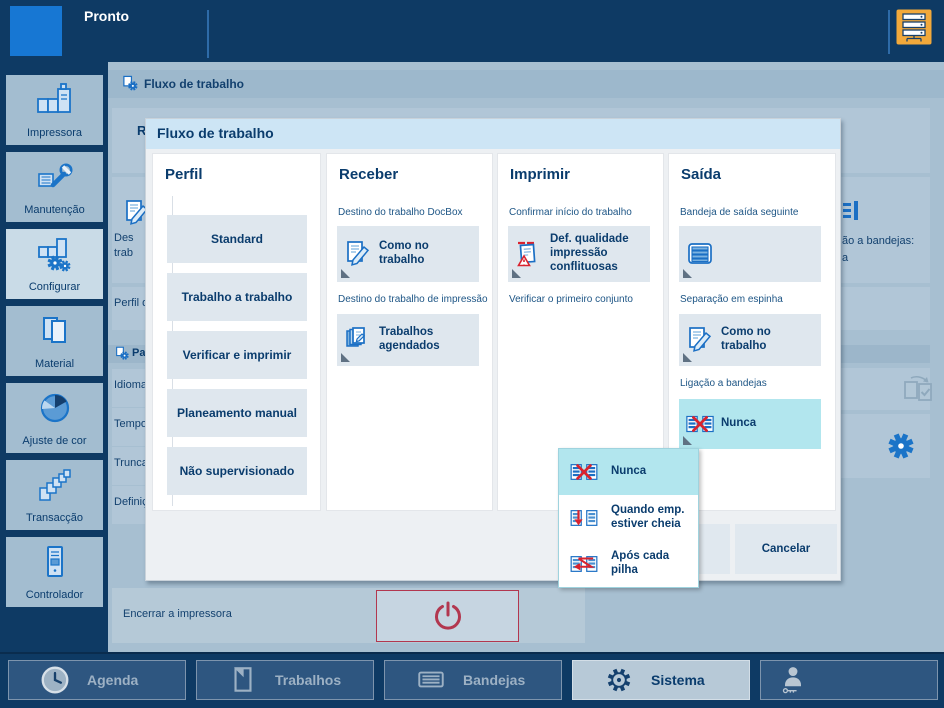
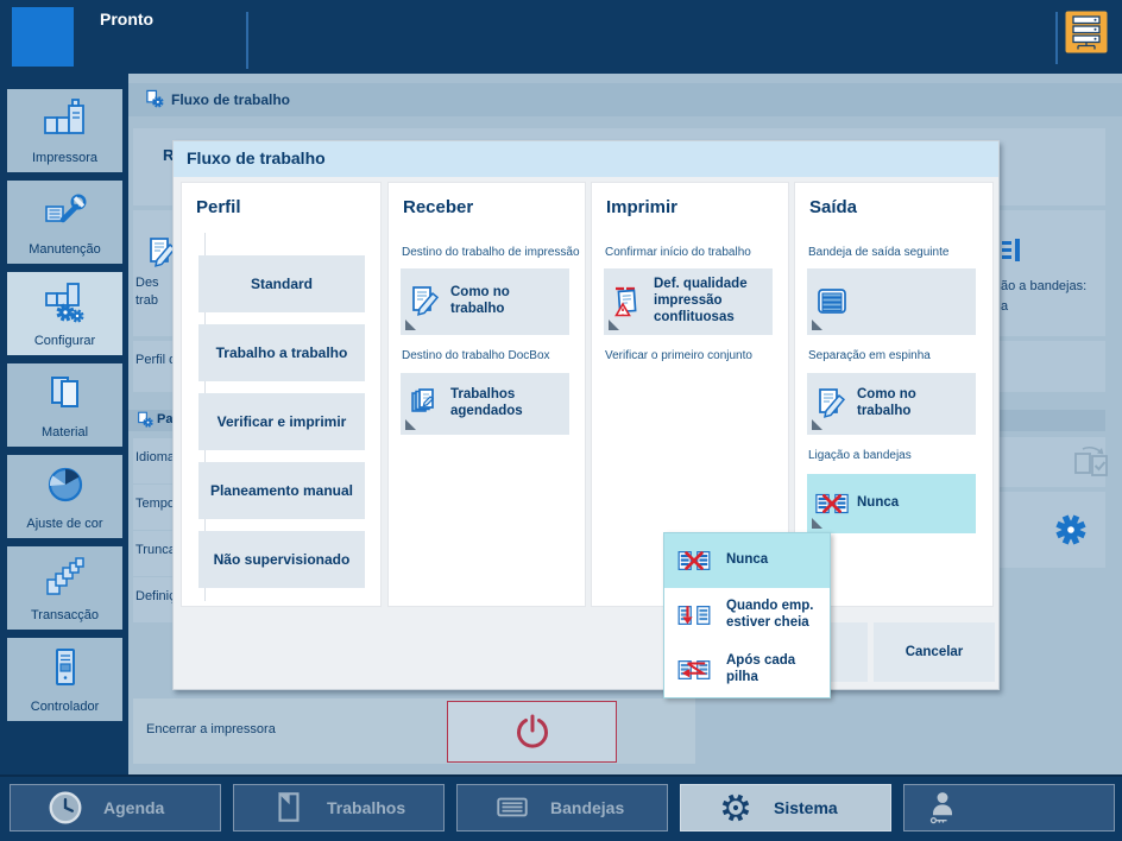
  Pronto
  Impressora
  Manutenção
  Configurar
  Material
  Ajuste de cor
  Transacção
  Controlador
  Fluxo de trabalho
  R
  Des
  trab
  ão a bandejas:
  a
  Perfil
  Pa
  Idioma
  Tempo
  Trunc
  Defini
  Encerrar a impressora
  Agenda
  Trabalhos
  Bandejas
  Sistema
  Fluxo de trabalho
  Perfil
  Standard
  Trabalho a trabalho
  Verificar e imprimir
  Planeamento manual
  Não supervisionado
  Receber
- Destino do trabalho DocBox
+ Destino do trabalho de impressão
  Como no trabalho
- Destino do trabalho de impressão
+ Destino do trabalho DocBox
  Trabalhos agendados
  Imprimir
  Confirmar início do trabalho
  Def. qualidade impressão conflituosas
  Verificar o primeiro conjunto
  Saída
  Bandeja de saída seguinte
  Separação em espinha
  Como no trabalho
  Ligação a bandejas
  Nunca
  Cancelar
  Nunca
  Quando emp. estiver cheia
  Após cada pilha
